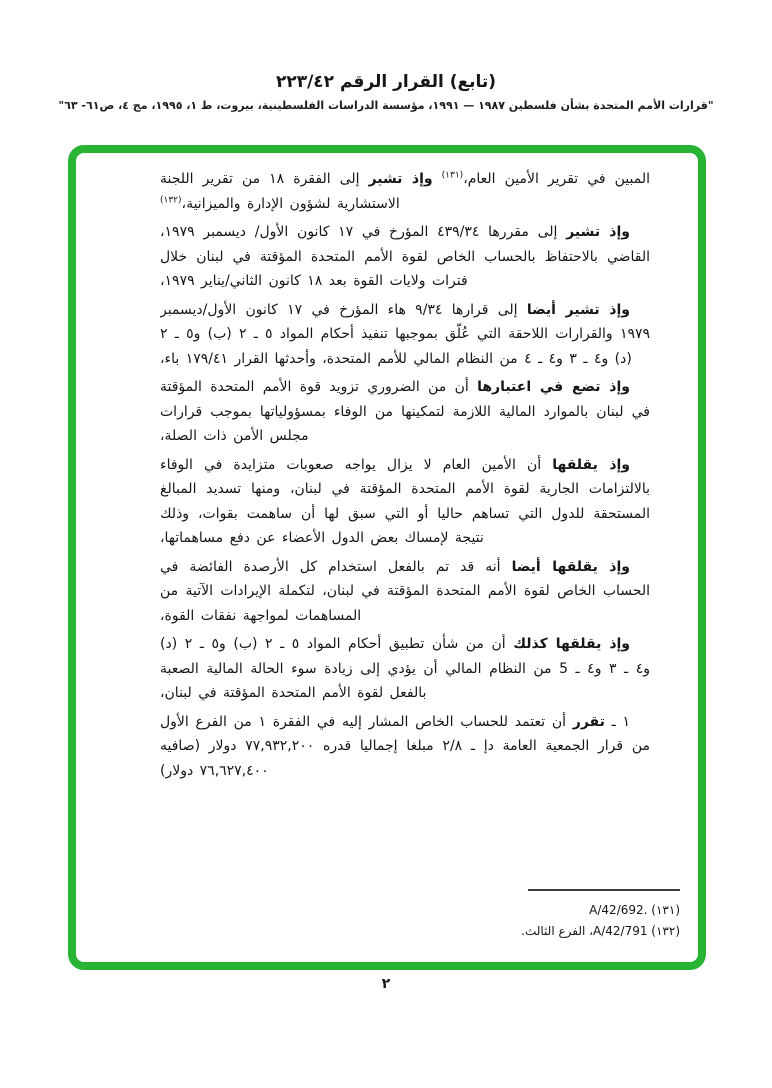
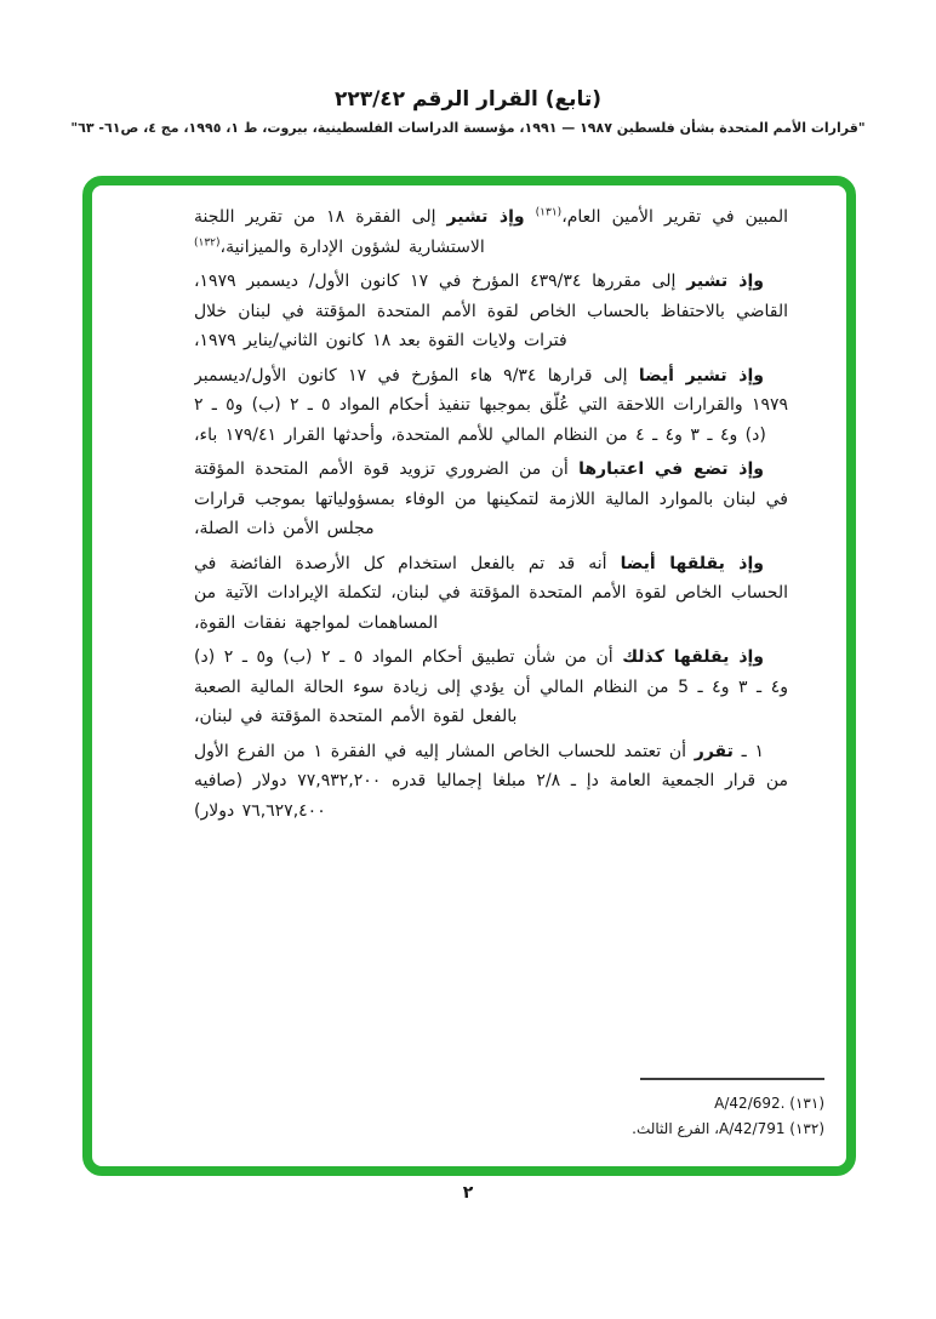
  (تابع) القرار الرقم ٢٢٣/٤٢
  "قرارات الأمم المتحدة بشأن فلسطين ١٩٨٧ — ١٩٩١، مؤسسة الدراسات الفلسطينية، بيروت، ط ١، ١٩٩٥، مج ٤، ص٦١- ٦٣"
  المبين في تقرير الأمين العام،(١٣١) وإذ تشير إلى الفقرة ١٨ من تقرير اللجنة الاستشارية لشؤون الإدارة والميزانية،(١٣٢)
  وإذ تشير إلى مقررها ٤٣٩/٣٤ المؤرخ في ١٧ كانون الأول/ ديسمبر ١٩٧٩، القاضي بالاحتفاظ بالحساب الخاص لقوة الأمم المتحدة المؤقتة في لبنان خلال فترات ولايات القوة بعد ١٨ كانون الثاني/يناير ١٩٧٩،
  وإذ تشير أيضا إلى قرارها ٩/٣٤ هاء المؤرخ في ١٧ كانون الأول/ديسمبر ١٩٧٩ والقرارات اللاحقة التي عُلّق بموجبها تنفيذ أحكام المواد ٥ ـ ٢ (ب) و٥ ـ ٢ (د) و٤ ـ ٣ و٤ ـ ٤ من النظام المالي للأمم المتحدة، وأحدثها القرار ١٧٩/٤١ باء،
  وإذ تضع في اعتبارها أن من الضروري تزويد قوة الأمم المتحدة المؤقتة في لبنان بالموارد المالية اللازمة لتمكينها من الوفاء بمسؤولياتها بموجب قرارات مجلس الأمن ذات الصلة،
- وإذ يقلقها أن الأمين العام لا يزال يواجه صعوبات متزايدة في الوفاء بالالتزامات الجارية لقوة الأمم المتحدة المؤقتة في لبنان، ومنها تسديد المبالغ المستحقة للدول التي تساهم حاليا أو التي سبق لها أن ساهمت بقوات، وذلك نتيجة لإمساك بعض الدول الأعضاء عن دفع مساهماتها،
  وإذ يقلقها أيضا أنه قد تم بالفعل استخدام كل الأرصدة الفائضة في الحساب الخاص لقوة الأمم المتحدة المؤقتة في لبنان، لتكملة الإيرادات الآتية من المساهمات لمواجهة نفقات القوة،
  وإذ يقلقها كذلك أن من شأن تطبيق أحكام المواد ٥ ـ ٢ (ب) و٥ ـ ٢ (د) و٤ ـ ٣ و٤ ـ 5 من النظام المالي أن يؤدي إلى زيادة سوء الحالة المالية الصعبة بالفعل لقوة الأمم المتحدة المؤقتة في لبنان،
  ١ ـ تقرر أن تعتمد للحساب الخاص المشار إليه في الفقرة ١ من الفرع الأول من قرار الجمعية العامة دإ ـ ٢/٨ مبلغا إجماليا قدره ٧٧,٩٣٢,٢٠٠ دولار (صافيه ٧٦,٦٢٧,٤٠٠ دولار)
  (١٣١) A/42/692.‎
  (١٣٢) A/42/791، الفرع الثالث.
  ٢
